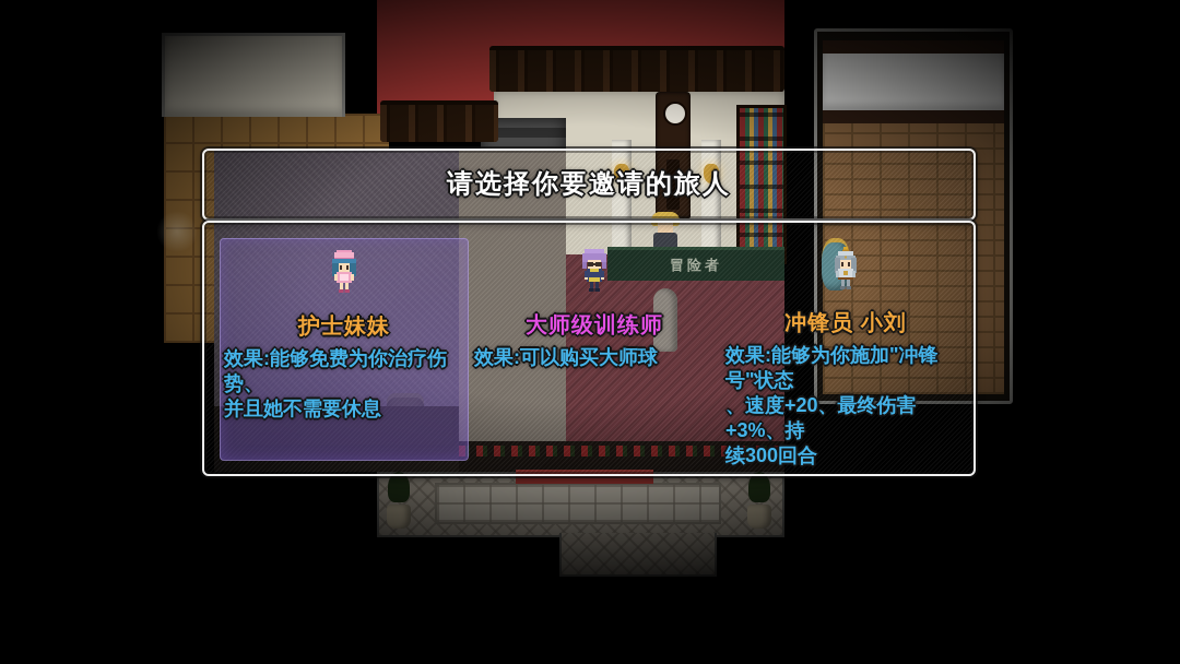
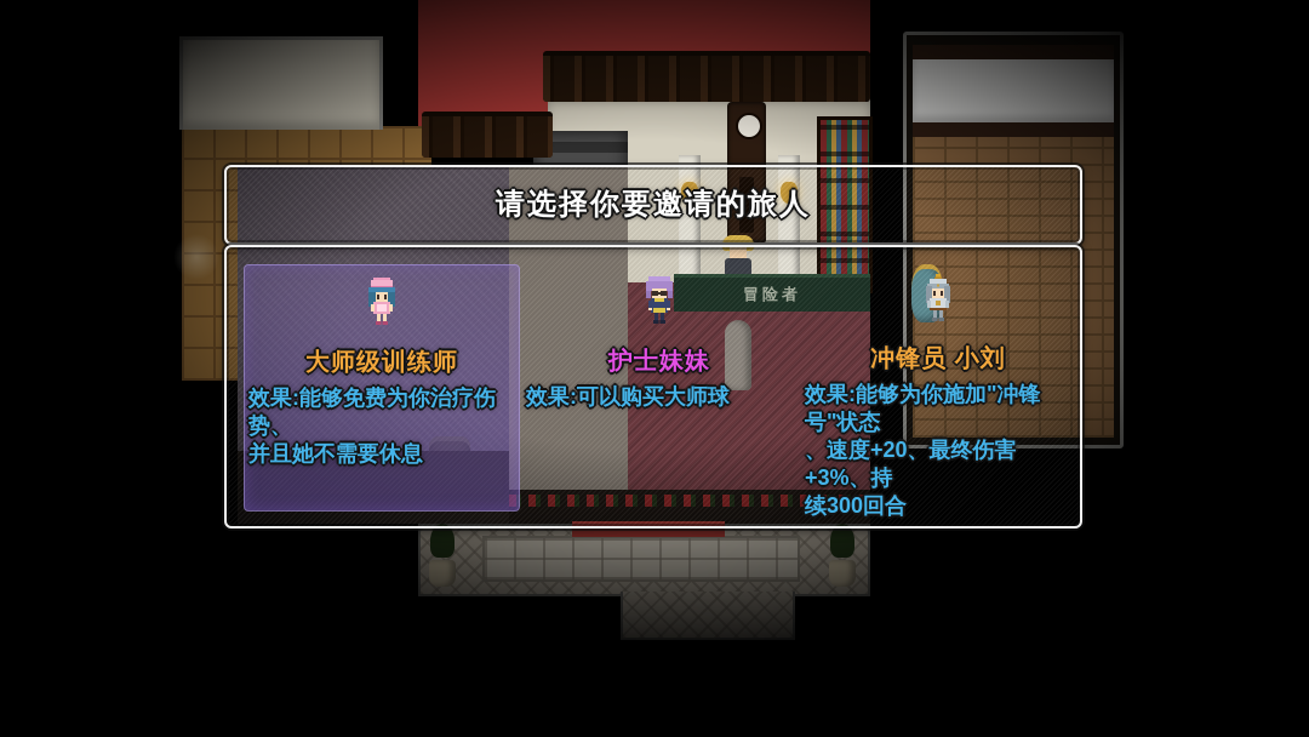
  请选择你要邀请的旅人
- 护士妹妹
+ 大师级训练师
  效果:能够免费为你治疗伤势、
  并且她不需要休息
- 大师级训练师
+ 护士妹妹
  效果:可以购买大师球
  冲锋员 小刘
  效果:能够为你施加"冲锋号"状态
  、速度+20、最终伤害+3%、持
  续300回合
